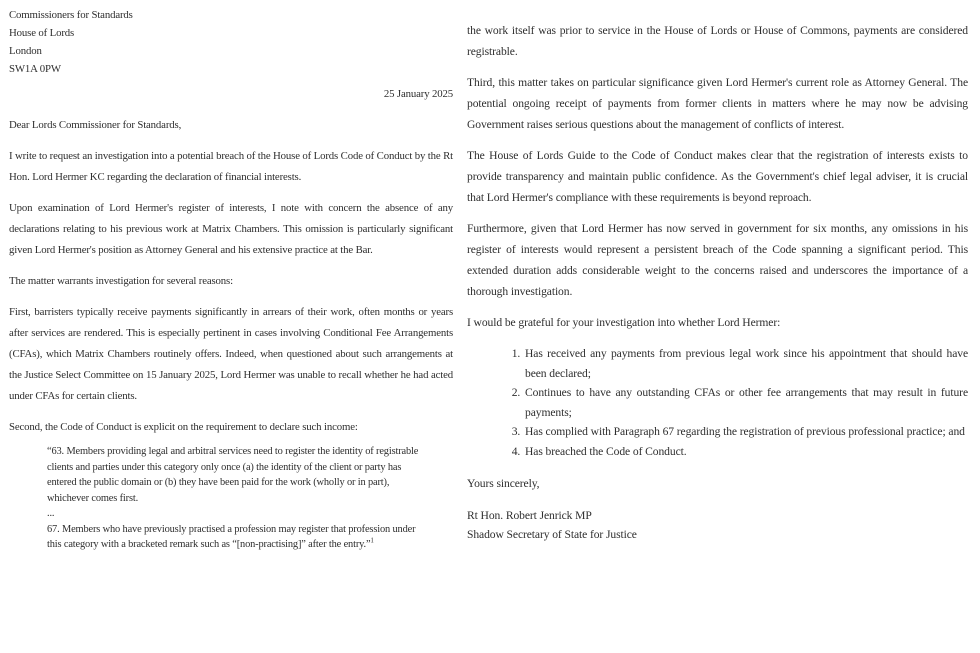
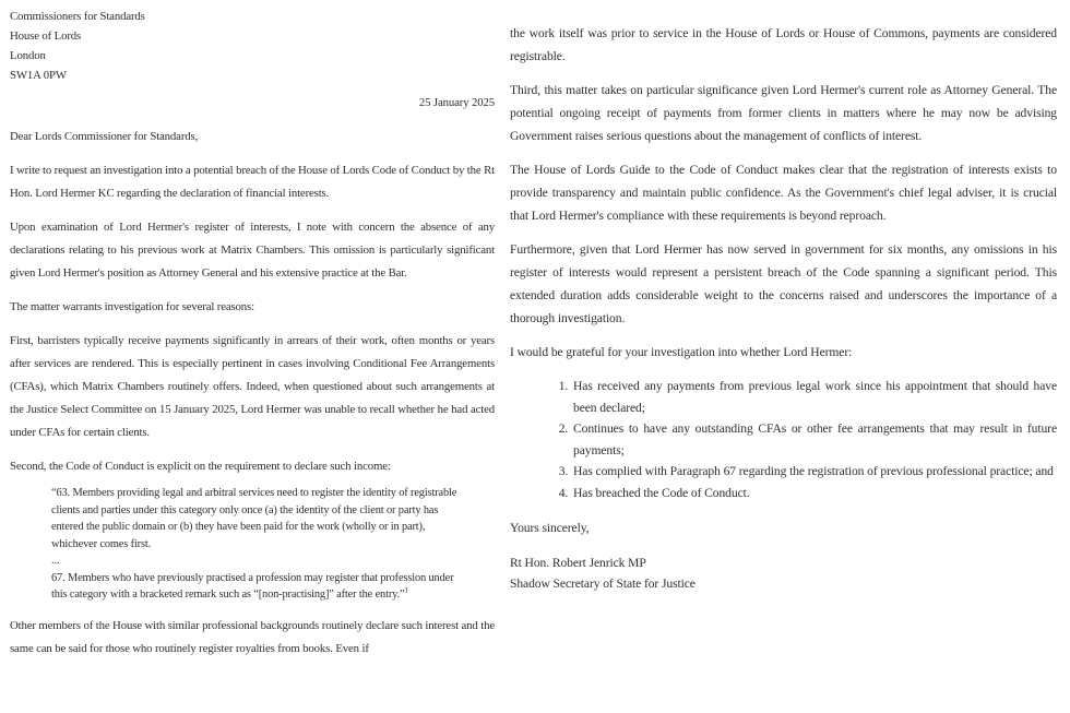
  Commissioners for Standards
  House of Lords
  London
  SW1A 0PW
  25 January 2025
  Dear Lords Commissioner for Standards,
  I write to request an investigation into a potential breach of the House of Lords Code of Conduct by the Rt Hon. Lord Hermer KC regarding the declaration of financial interests.
  Upon examination of Lord Hermer's register of interests, I note with concern the absence of any declarations relating to his previous work at Matrix Chambers. This omission is particularly significant given Lord Hermer's position as Attorney General and his extensive practice at the Bar.
  The matter warrants investigation for several reasons:
  First, barristers typically receive payments significantly in arrears of their work, often months or years after services are rendered. This is especially pertinent in cases involving Conditional Fee Arrangements (CFAs), which Matrix Chambers routinely offers. Indeed, when questioned about such arrangements at the Justice Select Committee on 15 January 2025, Lord Hermer was unable to recall whether he had acted under CFAs for certain clients.
  Second, the Code of Conduct is explicit on the requirement to declare such income:
  “63. Members providing legal and arbitral services need to register the identity of registrable clients and parties under this category only once (a) the identity of the client or party has entered the public domain or (b) they have been paid for the work (wholly or in part), whichever comes first.
  ...
  67. Members who have previously practised a profession may register that profession under this category with a bracketed remark such as “[non-practising]” after the entry.”1
+ Other members of the House with similar professional backgrounds routinely declare such interest and the same can be said for those who routinely register royalties from books. Even if
  the work itself was prior to service in the House of Lords or House of Commons, payments are considered registrable.
  Third, this matter takes on particular significance given Lord Hermer's current role as Attorney General. The potential ongoing receipt of payments from former clients in matters where he may now be advising Government raises serious questions about the management of conflicts of interest.
  The House of Lords Guide to the Code of Conduct makes clear that the registration of interests exists to provide transparency and maintain public confidence. As the Government's chief legal adviser, it is crucial that Lord Hermer's compliance with these requirements is beyond reproach.
  Furthermore, given that Lord Hermer has now served in government for six months, any omissions in his register of interests would represent a persistent breach of the Code spanning a significant period. This extended duration adds considerable weight to the concerns raised and underscores the importance of a thorough investigation.
  I would be grateful for your investigation into whether Lord Hermer:
  Has received any payments from previous legal work since his appointment that should have been declared;
  Continues to have any outstanding CFAs or other fee arrangements that may result in future payments;
  Has complied with Paragraph 67 regarding the registration of previous professional practice; and
  Has breached the Code of Conduct.
  Yours sincerely,
  Rt Hon. Robert Jenrick MP
  Shadow Secretary of State for Justice
